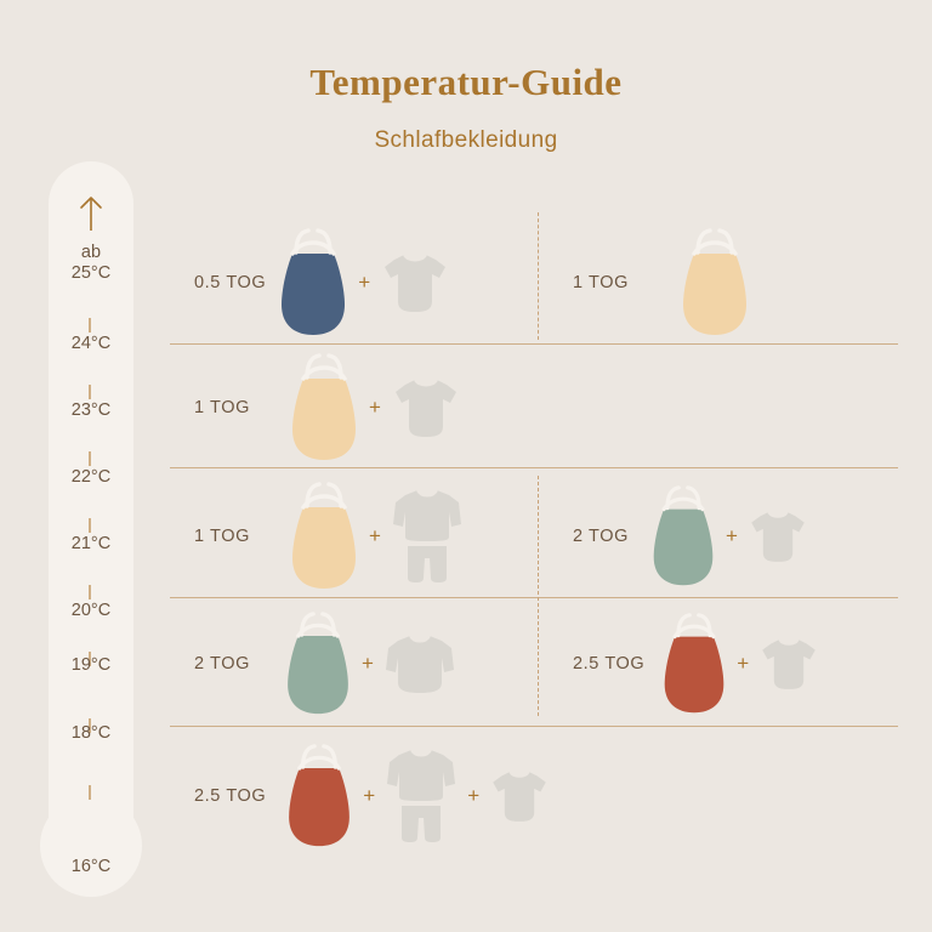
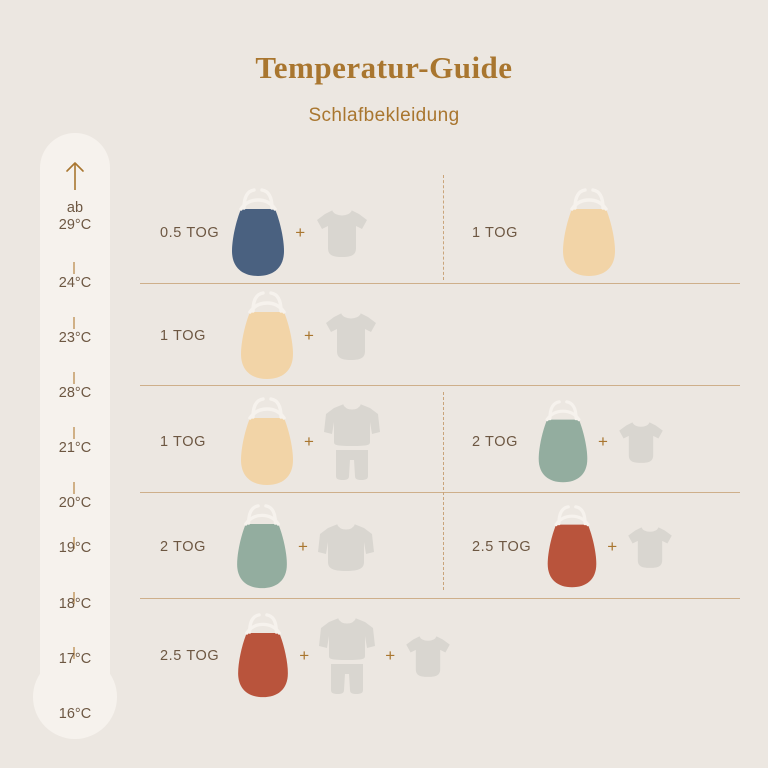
  Temperatur-Guide
  Schlafbekleidung
  ab
- 25°C
+ 29°C
  24°C
  23°C
- 22°C
+ 28°C
  21°C
  20°C
  19°C
  18°C
+ 17°C
  16°C
  0.5 TOG
  +
  1 TOG
  1 TOG
  +
  1 TOG
  +
  2 TOG
  +
  2 TOG
  +
  2.5 TOG
  +
  2.5 TOG
  +
  +
